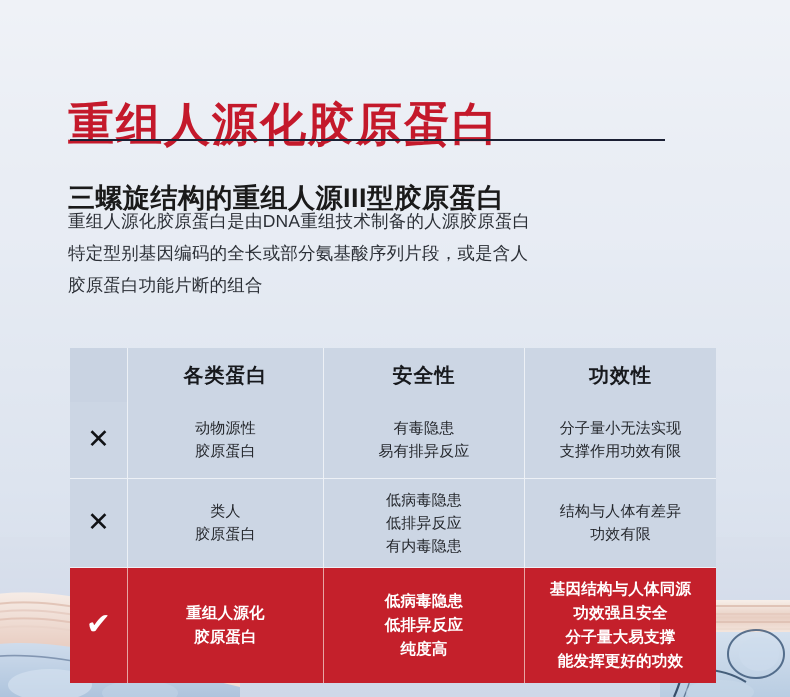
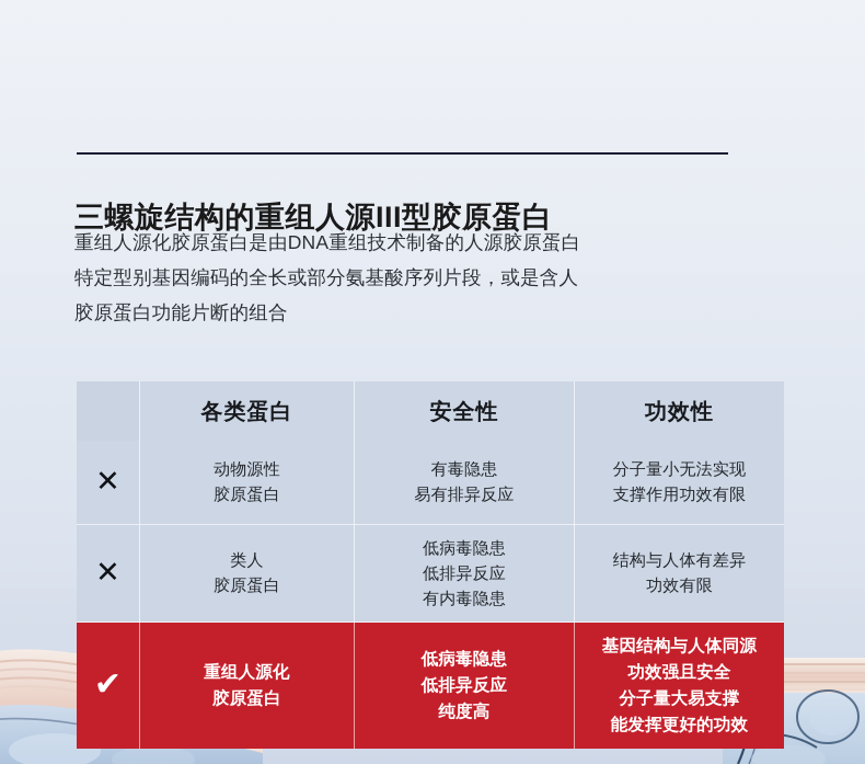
- 重组人源化胶原蛋白
  三螺旋结构的重组人源III型胶原蛋白
  重组人源化胶原蛋白是由DNA重组技术制备的人源胶原蛋白
  特定型别基因编码的全长或部分氨基酸序列片段，或是含人
  胶原蛋白功能片断的组合
  	各类蛋白	安全性	功效性
  ✕	动物源性 胶原蛋白	有毒隐患 易有排异反应	分子量小无法实现 支撑作用功效有限
  ✕	类人 胶原蛋白	低病毒隐患 低排异反应 有内毒隐患	结构与人体有差异 功效有限
  ✔	重组人源化 胶原蛋白	低病毒隐患 低排异反应 纯度高	基因结构与人体同源 功效强且安全 分子量大易支撑 能发挥更好的功效
